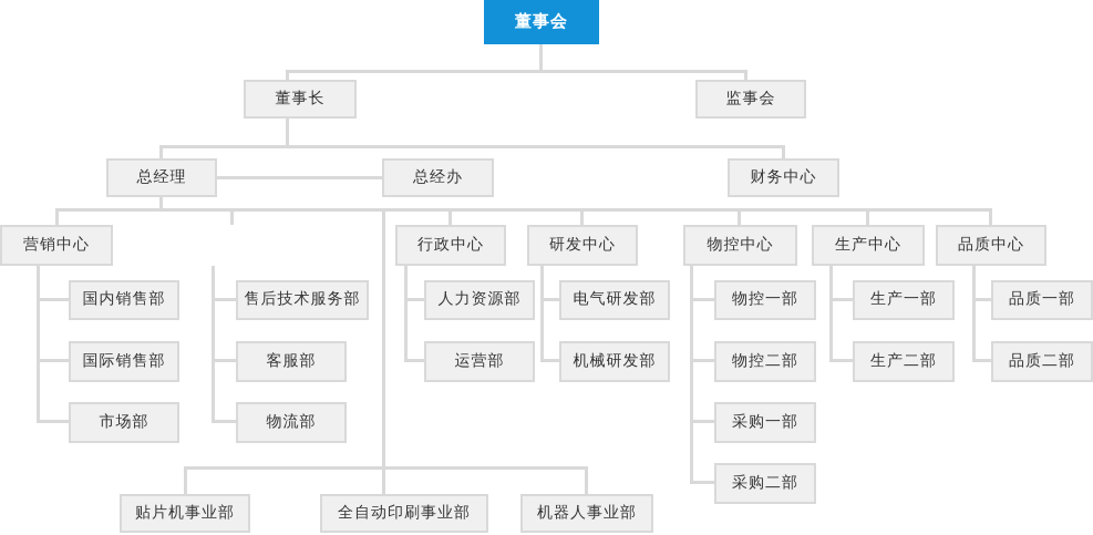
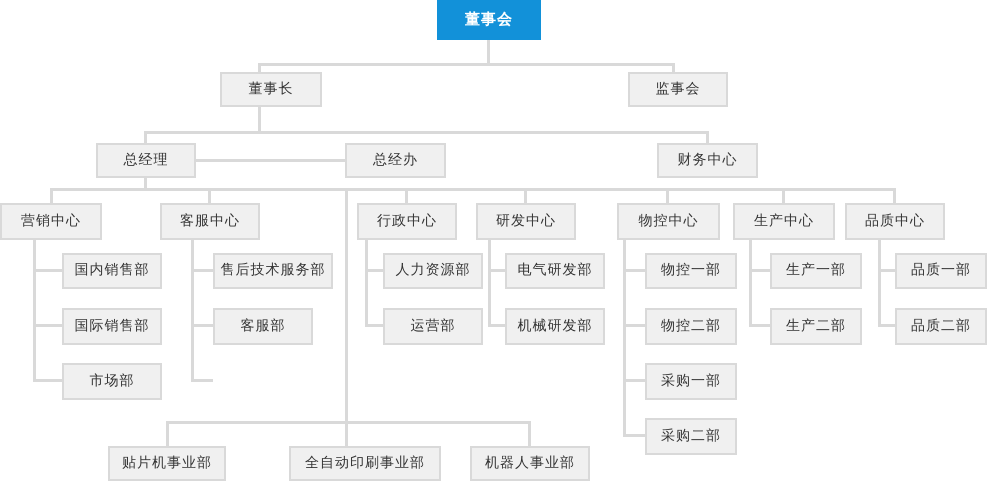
  董事会
  董事长
  监事会
  总经理
  总经办
  财务中心
  营销中心
+ 客服中心
  行政中心
  研发中心
  物控中心
  生产中心
  品质中心
  国内销售部
  国际销售部
  市场部
  售后技术服务部
  客服部
- 物流部
  人力资源部
  运营部
  电气研发部
  机械研发部
  物控一部
  物控二部
  采购一部
  采购二部
  生产一部
  生产二部
  品质一部
  品质二部
  贴片机事业部
  全自动印刷事业部
  机器人事业部
